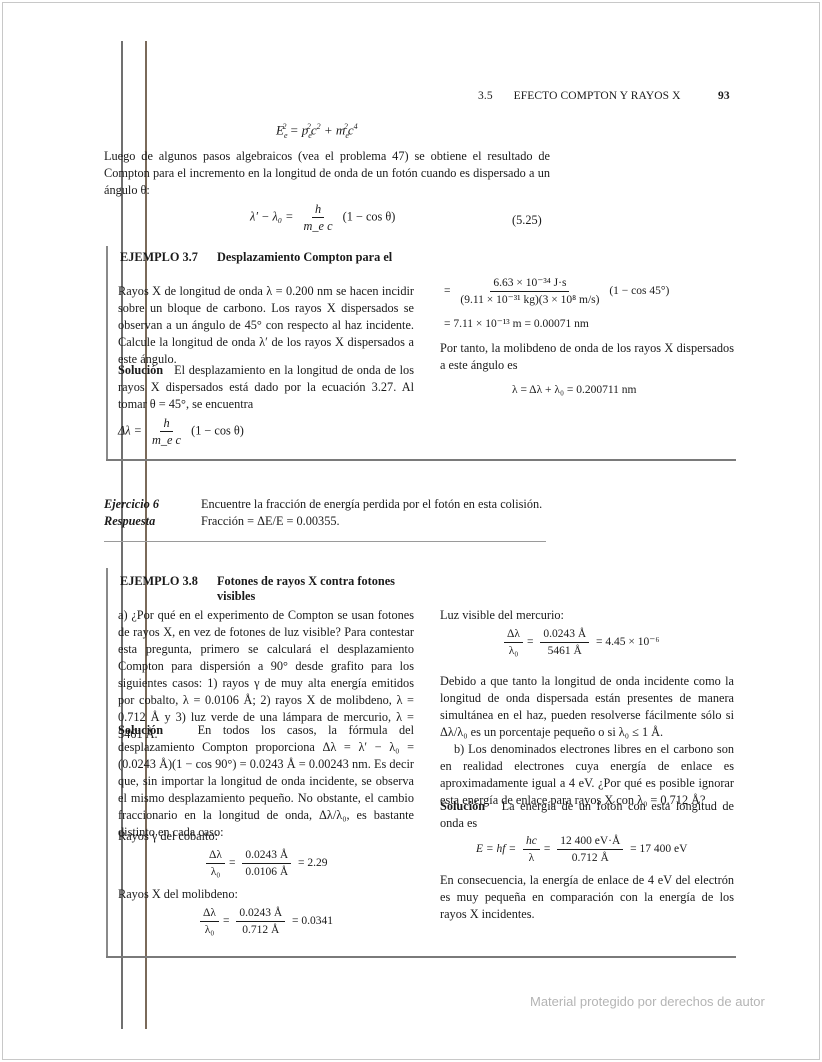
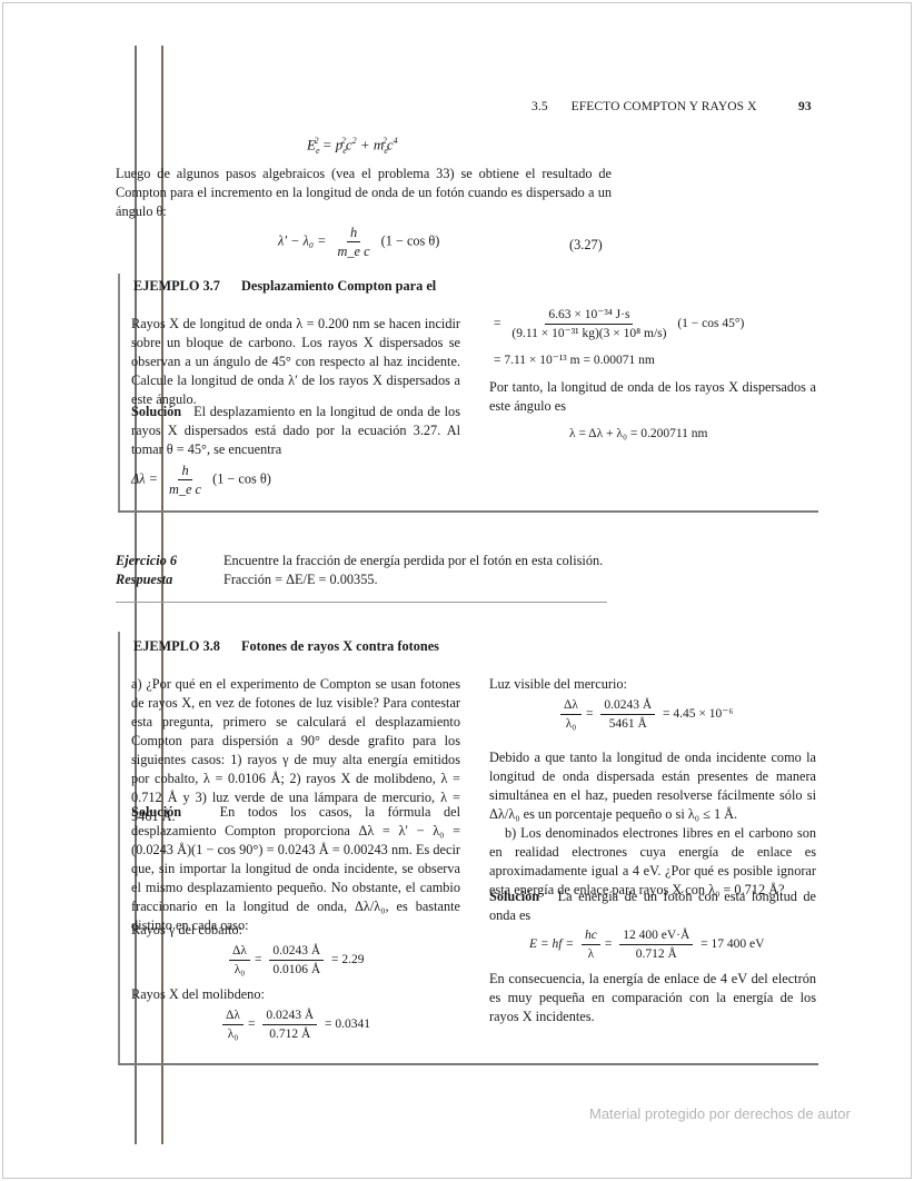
  3.5 EFECTO COMPTON Y RAYOS X
  93
  Ee2 = pe2c2 + me2c4
- Luego de algunos pasos algebraicos (vea el problema 47) se obtiene el resultado de Compton para el incremento en la longitud de onda de un fotón cuando es dispersado a un ángulo θ:
+ Luego de algunos pasos algebraicos (vea el problema 33) se obtiene el resultado de Compton para el incremento en la longitud de onda de un fotón cuando es dispersado a un ángulo θ:
  λ′ − λ₀ =
  h
  m_e c
  (1 − cos θ)
- (5.25)
+ (3.27)
  EJEMPLO 3.7 Desplazamiento Compton para el
  Rayos X de longitud de onda λ = 0.200 nm se hacen incidir sobre un bloque de carbono. Los rayos X dispersados se observan a un ángulo de 45° con respecto al haz incidente. Calcule la longitud de onda λ′ de los rayos X dispersados a este ángulo.
  Solución El desplazamiento en la longitud de onda de los rayos X dispersados está dado por la ecuación 3.27. Al tomar θ = 45°, se encuentra
  Δλ =
  h
  m_e c
  (1 − cos θ)
  =
  6.63 × 10⁻³⁴ J·s
  (9.11 × 10⁻³¹ kg)(3 × 10⁸ m/s)
  (1 − cos 45°)
  = 7.11 × 10⁻¹³ m = 0.00071 nm
- Por tanto, la molibdeno de onda de los rayos X dispersados a este ángulo es
+ Por tanto, la longitud de onda de los rayos X dispersados a este ángulo es
  λ = Δλ + λ₀ = 0.200711 nm
  Ejercicio 6 Encuentre la fracción de energía perdida por el fotón en esta colisión.
  Respuesta Fracción = ΔE/E = 0.00355.
  EJEMPLO 3.8 Fotones de rayos X contra fotones
- visibles
  a) ¿Por qué en el experimento de Compton se usan fotones de rayos X, en vez de fotones de luz visible? Para contestar esta pregunta, primero se calculará el desplazamiento Compton para dispersión a 90° desde grafito para los siguientes casos: 1) rayos γ de muy alta energía emitidos por cobalto, λ = 0.0106 Å; 2) rayos X de molibdeno, λ = 0.712 Å y 3) luz verde de una lámpara de mercurio, λ = 5461 Å.
  Solución En todos los casos, la fórmula del desplazamiento Compton proporciona Δλ = λ′ − λ₀ = (0.0243 Å)(1 − cos 90°) = 0.0243 Å = 0.00243 nm. Es decir que, sin importar la longitud de onda incidente, se observa el mismo desplazamiento pequeño. No obstante, el cambio fraccionario en la longitud de onda, Δλ/λ₀, es bastante distinto en cada caso:
  Rayos γ del cobalto:
  Δλ
  λ₀
  =
  0.0243 Å
  0.0106 Å
  = 2.29
  Rayos X del molibdeno:
  Δλ
  λ₀
  =
  0.0243 Å
  0.712 Å
  = 0.0341
  Luz visible del mercurio:
  Δλ
  λ₀
  =
  0.0243 Å
  5461 Å
  = 4.45 × 10⁻⁶
  Debido a que tanto la longitud de onda incidente como la longitud de onda dispersada están presentes de manera simultánea en el haz, pueden resolverse fácilmente sólo si Δλ/λ₀ es un porcentaje pequeño o si λ₀ ≤ 1 Å.
  b) Los denominados electrones libres en el carbono son en realidad electrones cuya energía de enlace es aproximadamente igual a 4 eV. ¿Por qué es posible ignorar esta energía de enlace para rayos X con λ₀ = 0.712 Å?
  Solución La energía de un fotón con esta longitud de onda es
  E = hf =
  hc
  λ
  =
  12 400 eV·Å
  0.712 Å
  = 17 400 eV
  En consecuencia, la energía de enlace de 4 eV del electrón es muy pequeña en comparación con la energía de los rayos X incidentes.
  Material protegido por derechos de autor
